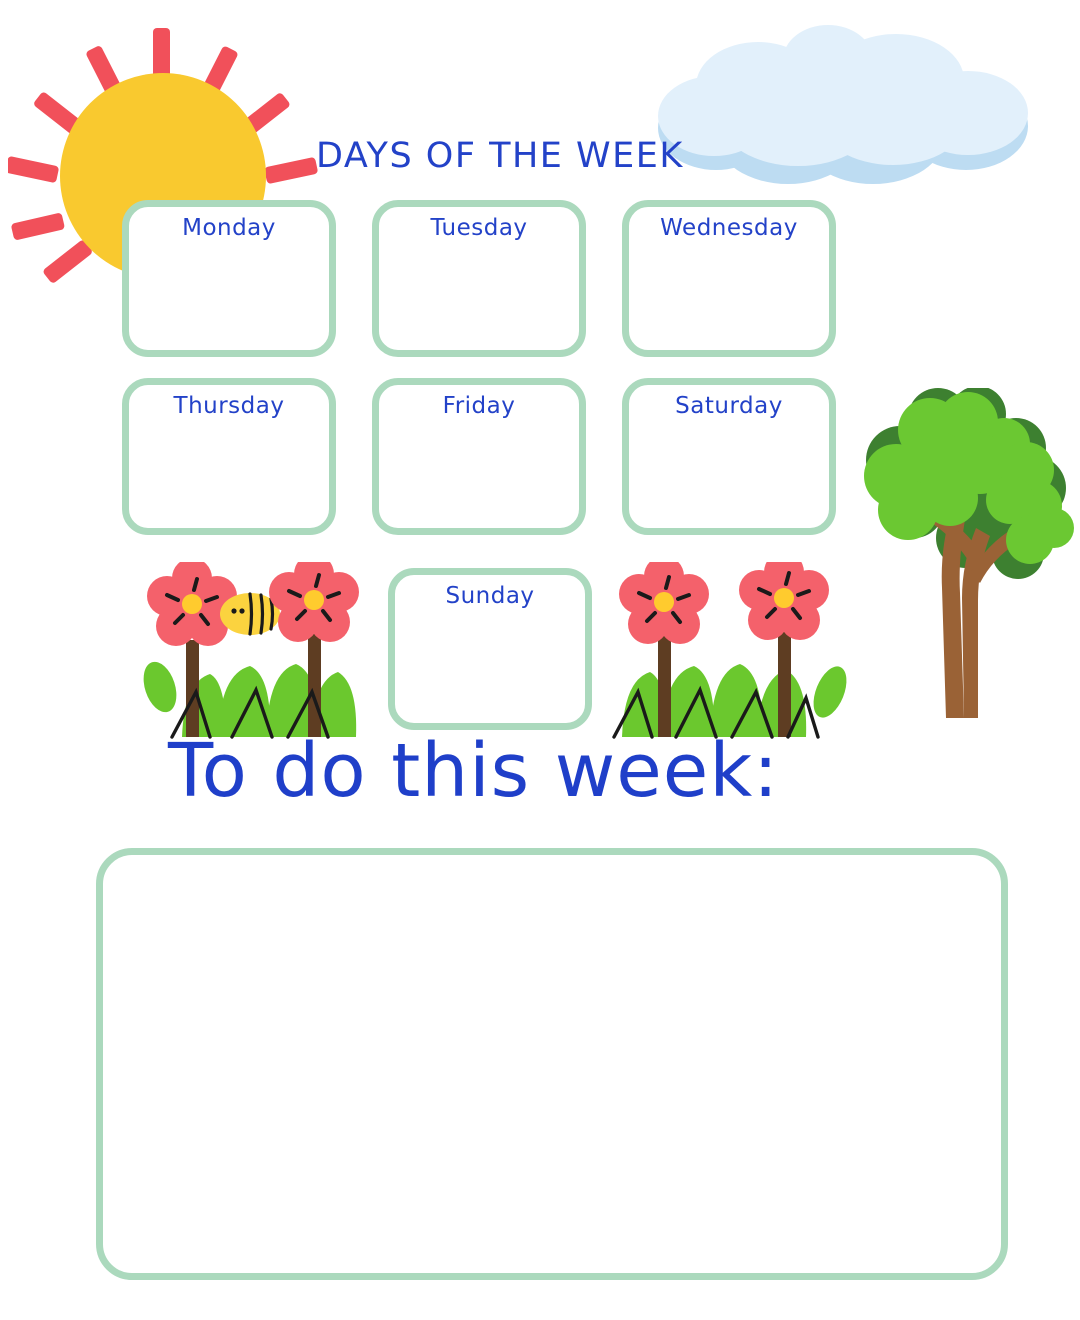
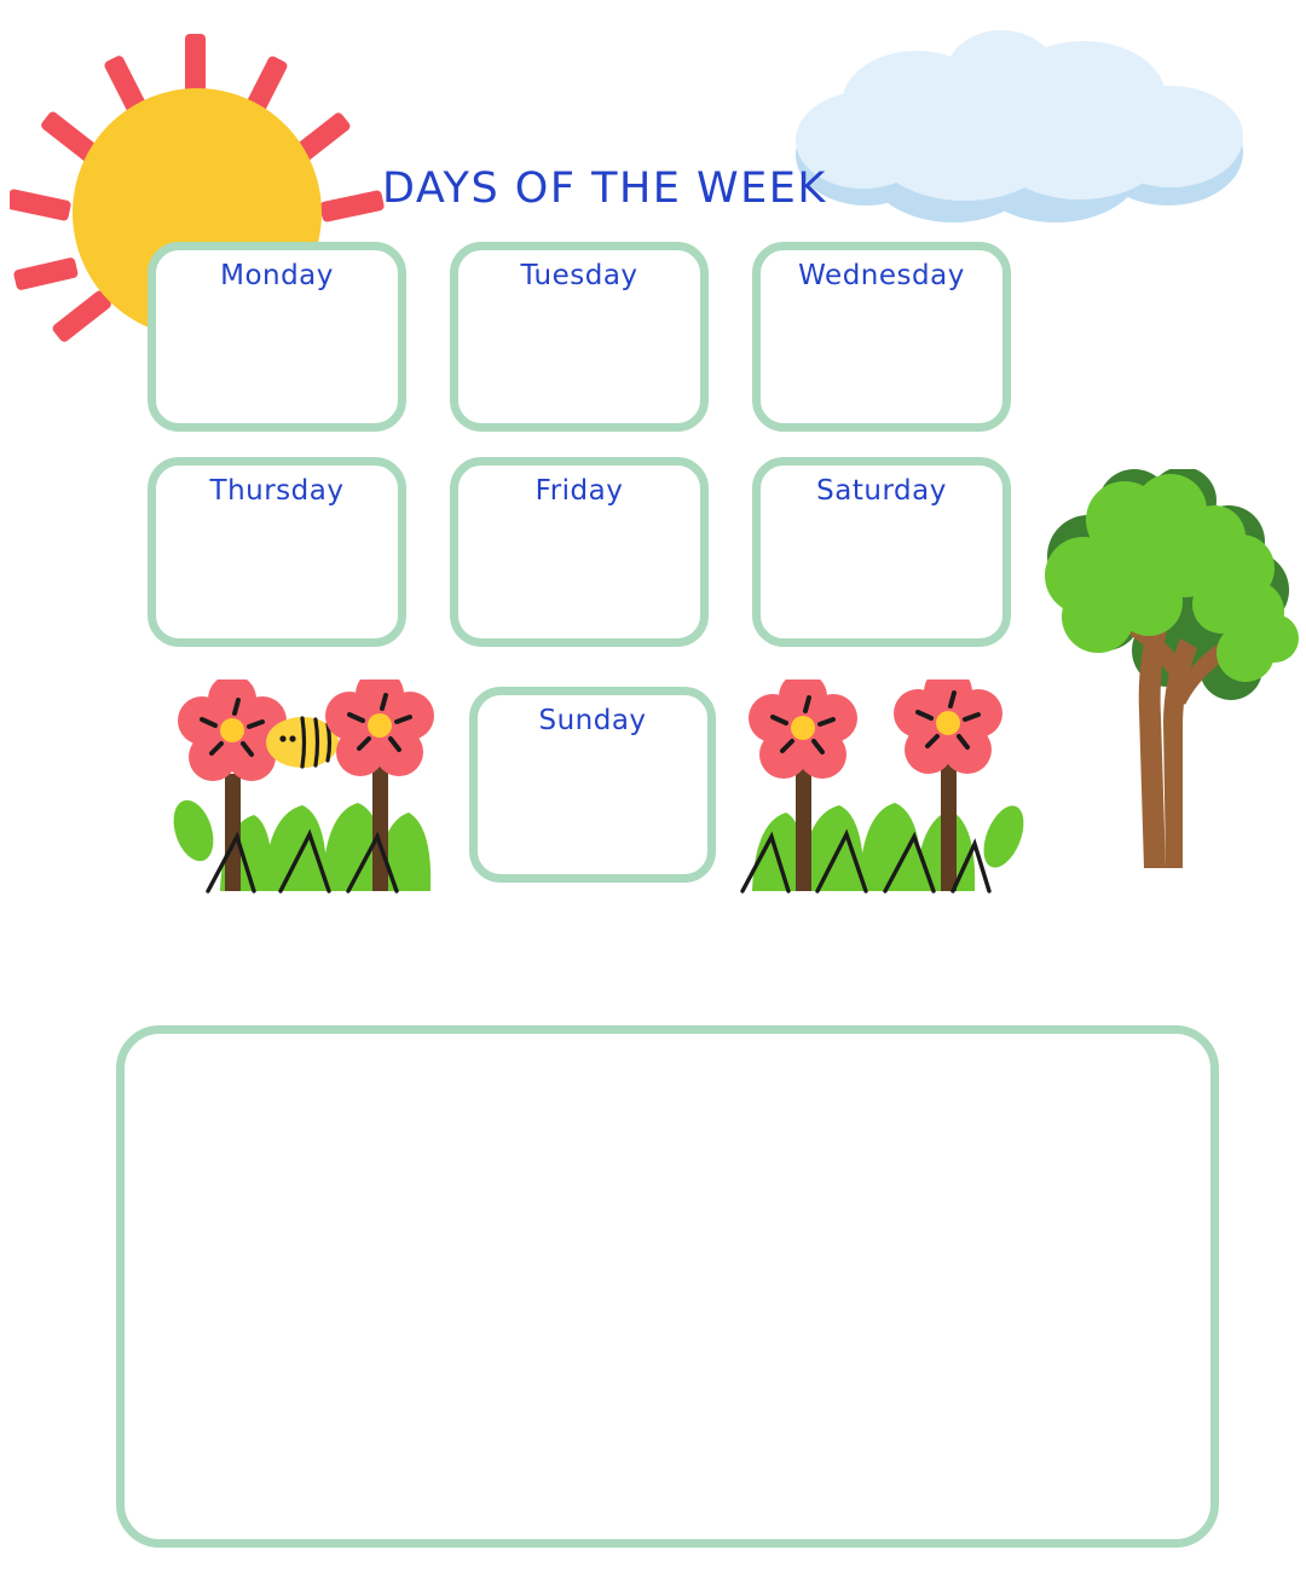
  DAYS OF THE WEEK
  Monday
  Tuesday
  Wednesday
  Thursday
  Friday
  Saturday
  Sunday
- To do this week:
